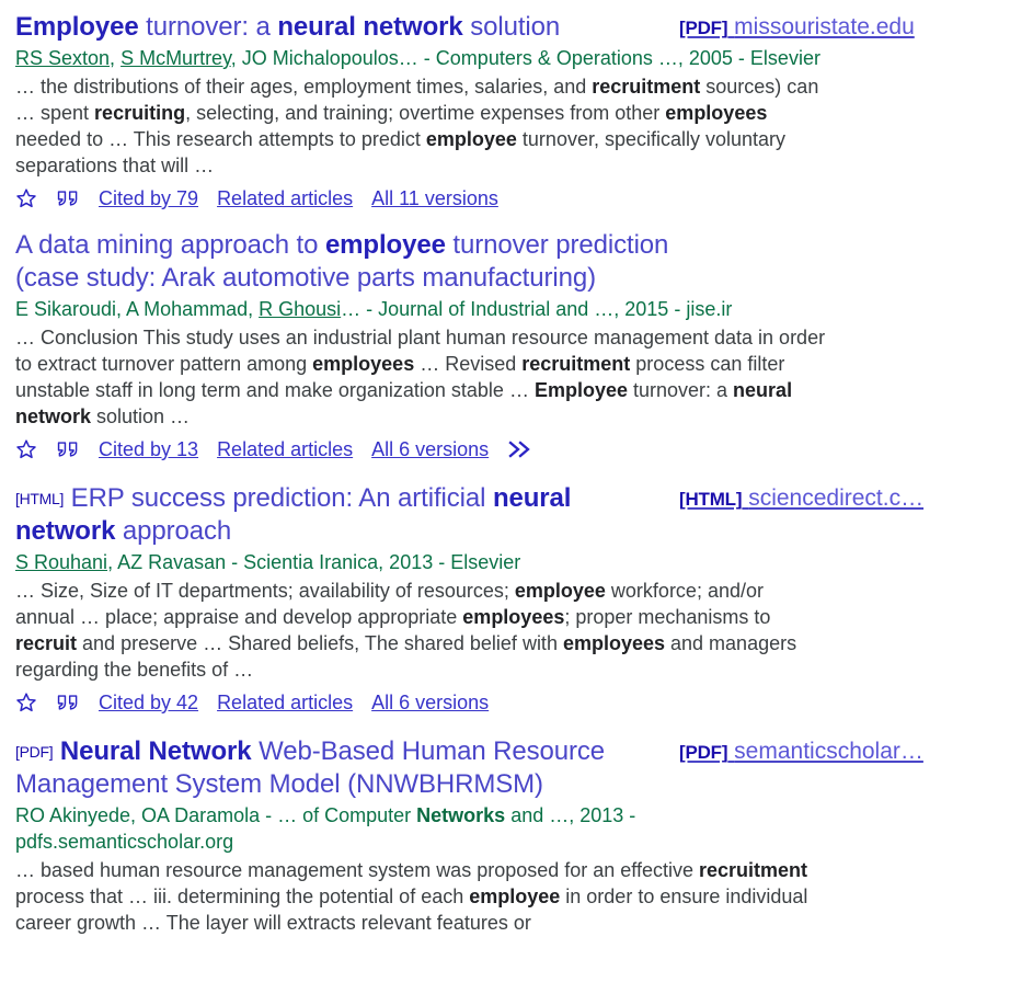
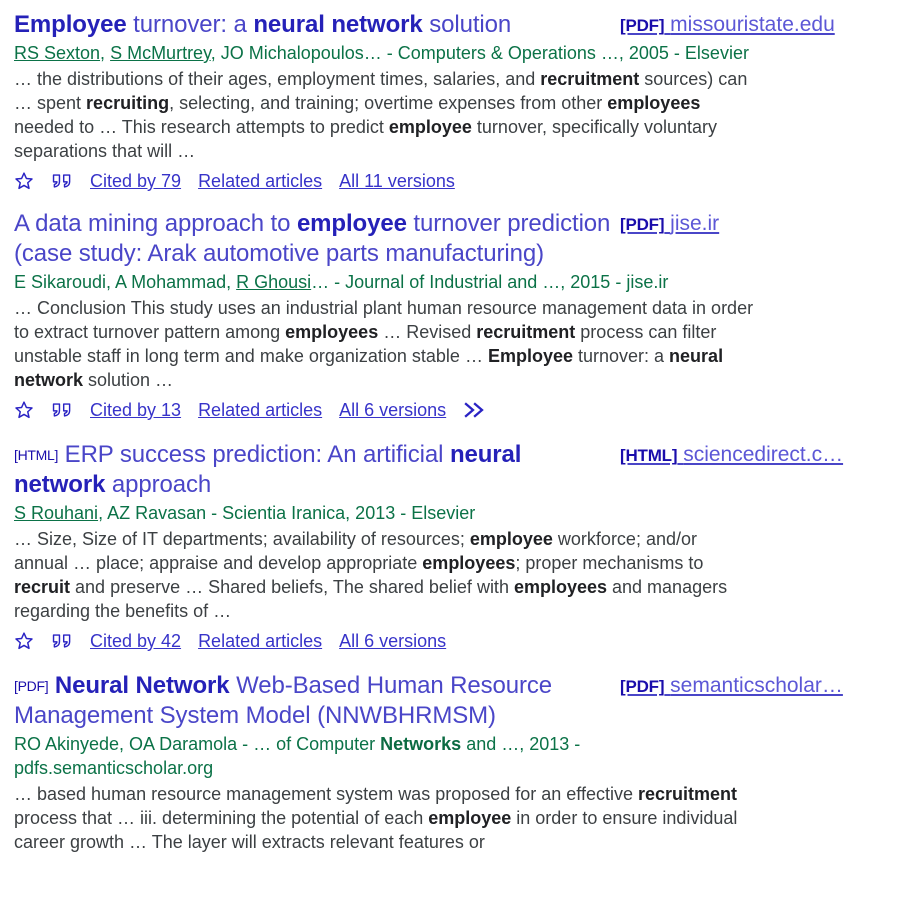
  [PDF] missouristate.edu
  Employee turnover: a neural network solution
  RS Sexton, S McMurtrey, JO Michalopoulos… - Computers & Operations …, 2005 - Elsevier
  … the distributions of their ages, employment times, salaries, and recruitment sources) can … spent recruiting, selecting, and training; overtime expenses from other employees needed to … This research attempts to predict employee turnover, specifically voluntary separations that will …
  Cited by 79
  Related articles
  All 11 versions
+ [PDF] jise.ir
  A data mining approach to employee turnover prediction (case study: Arak automotive parts manufacturing)
  E Sikaroudi, A Mohammad, R Ghousi… - Journal of Industrial and …, 2015 - jise.ir
  … Conclusion This study uses an industrial plant human resource management data in order to extract turnover pattern among employees … Revised recruitment process can filter unstable staff in long term and make organization stable … Employee turnover: a neural network solution …
  Cited by 13
  Related articles
  All 6 versions
  [HTML] sciencedirect.c…
  [HTML] ERP success prediction: An artificial neural network approach
  S Rouhani, AZ Ravasan - Scientia Iranica, 2013 - Elsevier
  … Size, Size of IT departments; availability of resources; employee workforce; and/or annual … place; appraise and develop appropriate employees; proper mechanisms to recruit and preserve … Shared beliefs, The shared belief with employees and managers regarding the benefits of …
  Cited by 42
  Related articles
  All 6 versions
  [PDF] semanticscholar…
  [PDF] Neural Network Web-Based Human Resource Management System Model (NNWBHRMSM)
  RO Akinyede, OA Daramola - … of Computer Networks and …, 2013 - pdfs.semanticscholar.org
  … based human resource management system was proposed for an effective recruitment process that … iii. determining the potential of each employee in order to ensure individual career growth … The layer will extracts relevant features or
